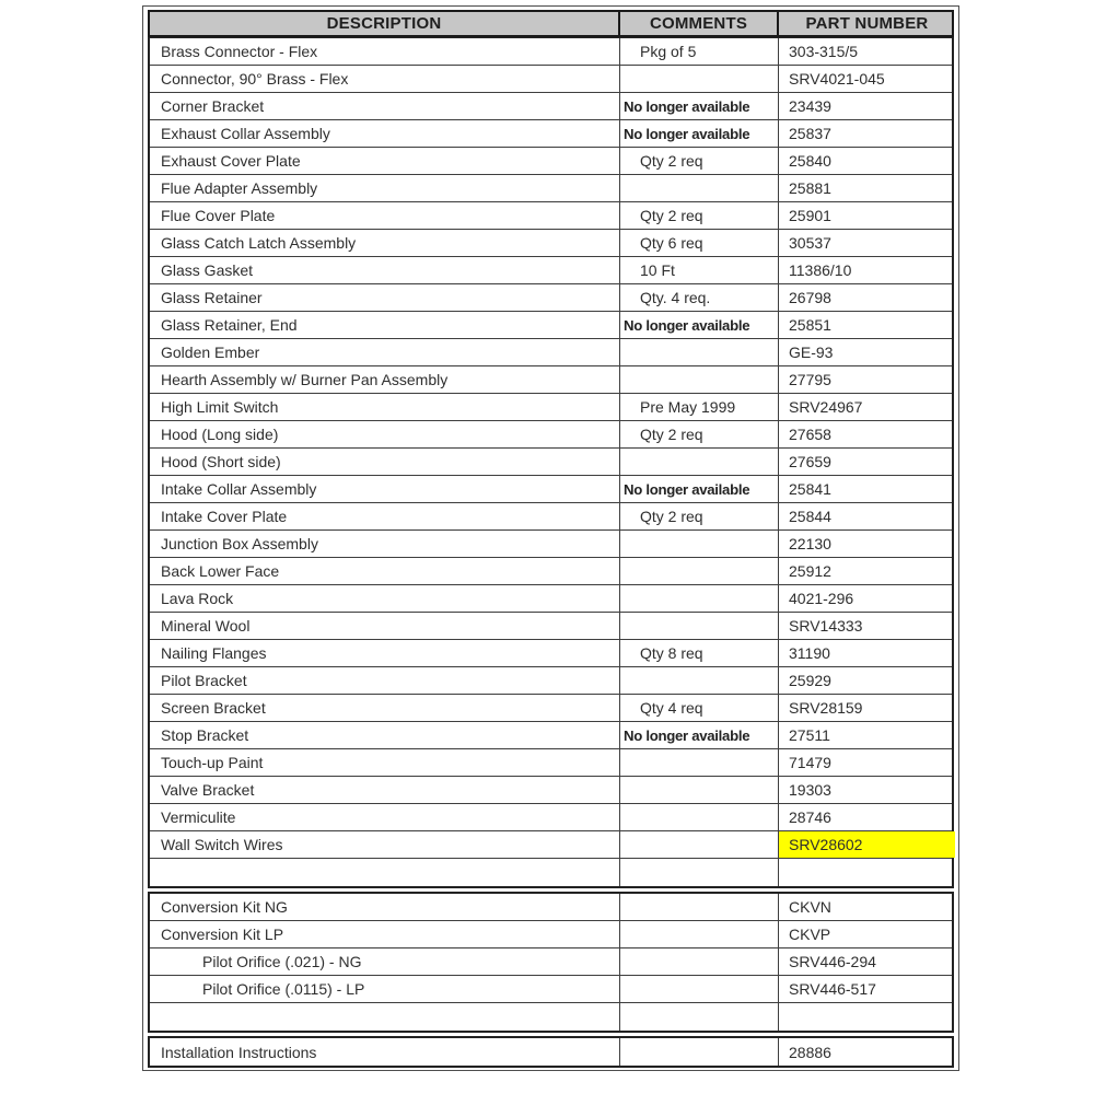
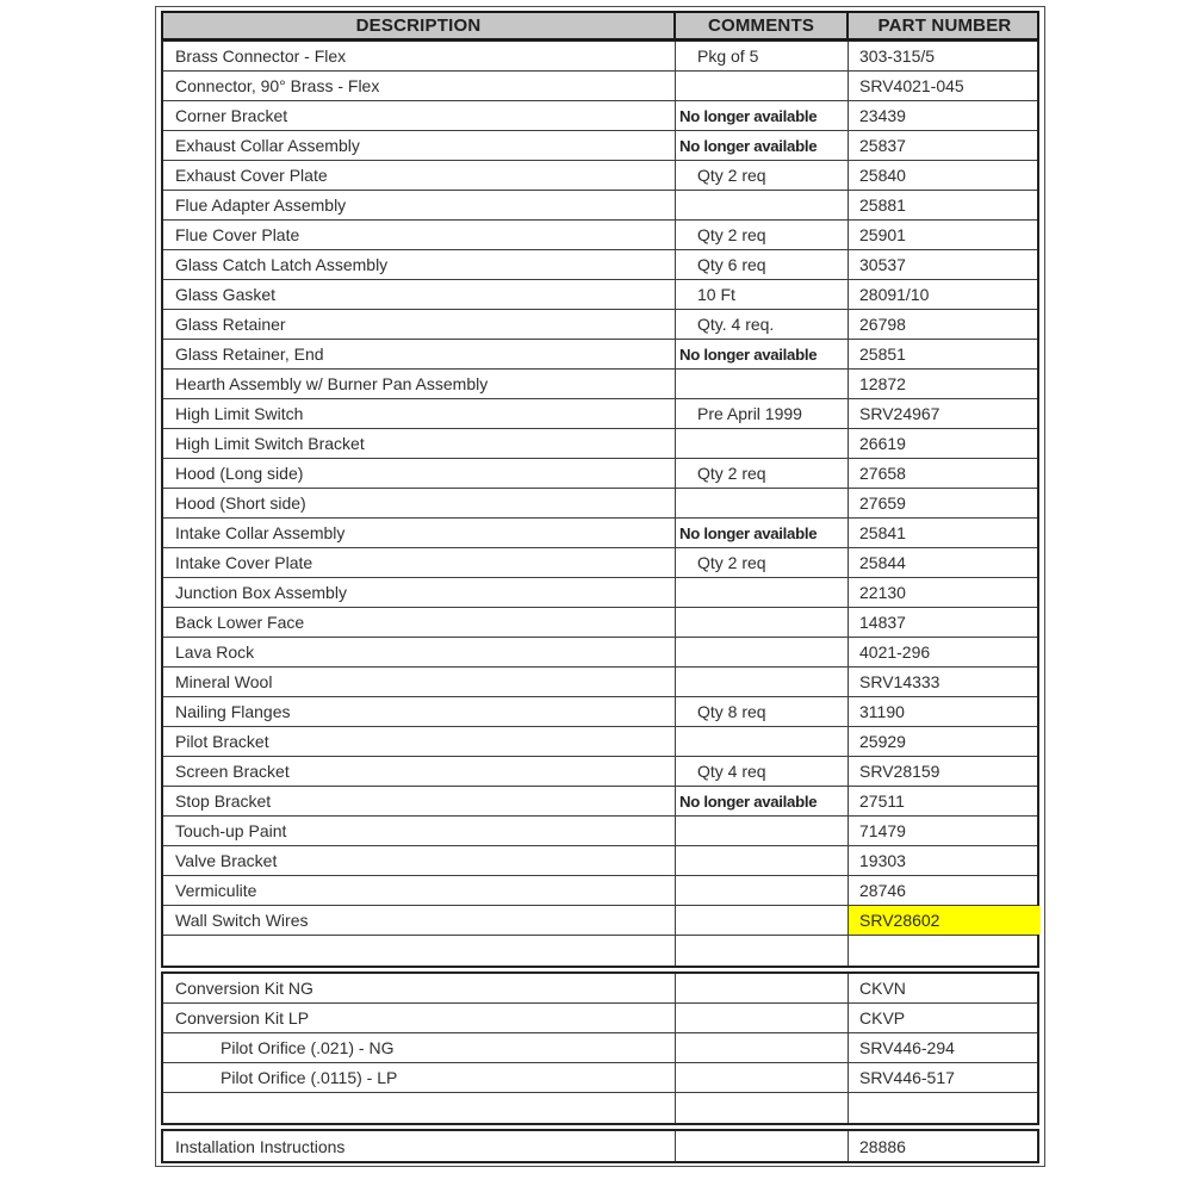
  DESCRIPTION
  COMMENTS
  PART NUMBER
  Brass Connector - Flex
  Pkg of 5
  303-315/5
  Connector, 90° Brass - Flex
  SRV4021-045
  Corner Bracket
  No longer available
  23439
  Exhaust Collar Assembly
  No longer available
  25837
  Exhaust Cover Plate
  Qty 2 req
  25840
  Flue Adapter Assembly
  25881
  Flue Cover Plate
  Qty 2 req
  25901
  Glass Catch Latch Assembly
  Qty 6 req
  30537
  Glass Gasket
  10 Ft
- 11386/10
+ 28091/10
  Glass Retainer
  Qty. 4 req.
  26798
  Glass Retainer, End
  No longer available
  25851
- Golden Ember
- GE-93
  Hearth Assembly w/ Burner Pan Assembly
- 27795
+ 12872
  High Limit Switch
- Pre May 1999
+ Pre April 1999
  SRV24967
+ High Limit Switch Bracket
+ 26619
  Hood (Long side)
  Qty 2 req
  27658
  Hood (Short side)
  27659
  Intake Collar Assembly
  No longer available
  25841
  Intake Cover Plate
  Qty 2 req
  25844
  Junction Box Assembly
  22130
  Back Lower Face
- 25912
+ 14837
  Lava Rock
  4021-296
  Mineral Wool
  SRV14333
  Nailing Flanges
  Qty 8 req
  31190
  Pilot Bracket
  25929
  Screen Bracket
  Qty 4 req
  SRV28159
  Stop Bracket
  No longer available
  27511
  Touch-up Paint
  71479
  Valve Bracket
  19303
  Vermiculite
  28746
  Wall Switch Wires
  SRV28602
  Conversion Kit NG
  CKVN
  Conversion Kit LP
  CKVP
  Pilot Orifice (.021) - NG
  SRV446-294
  Pilot Orifice (.0115) - LP
  SRV446-517
  Installation Instructions
  28886
